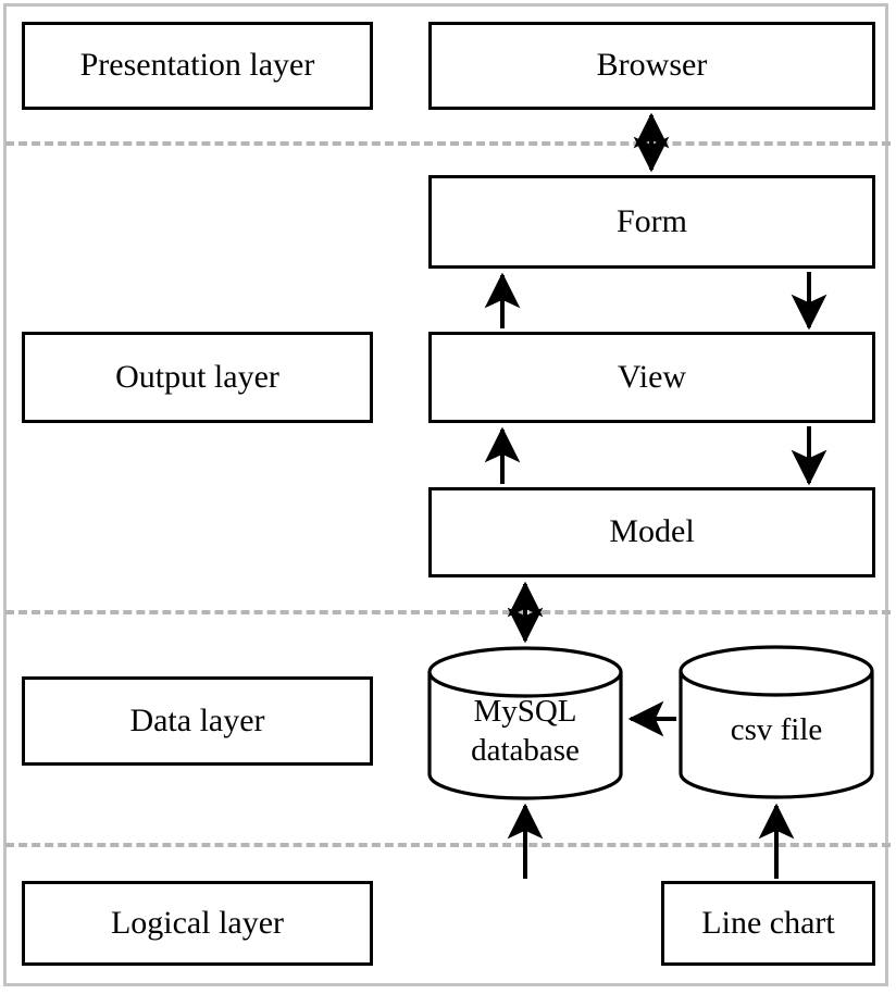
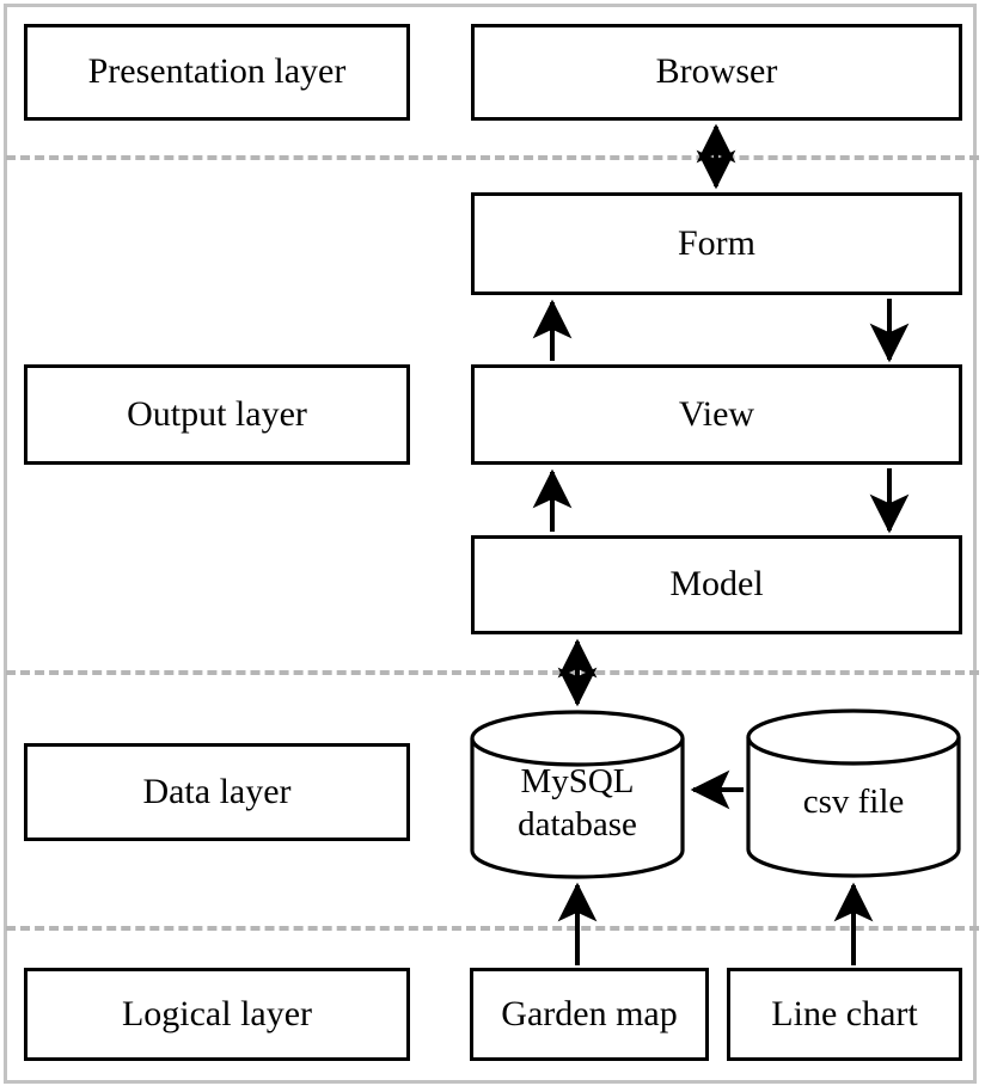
  Presentation layer
  Output layer
  Data layer
  Logical layer
  Browser
  Form
  View
  Model
  MySQL
  database
  csv file
+ Garden map
  Line chart
